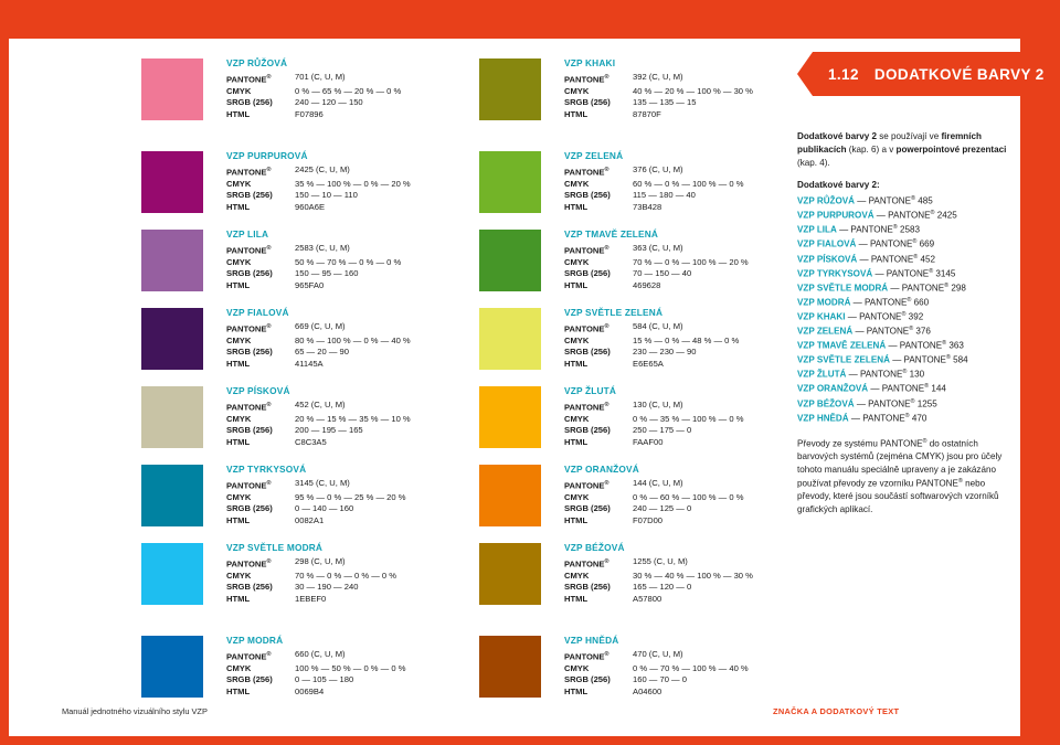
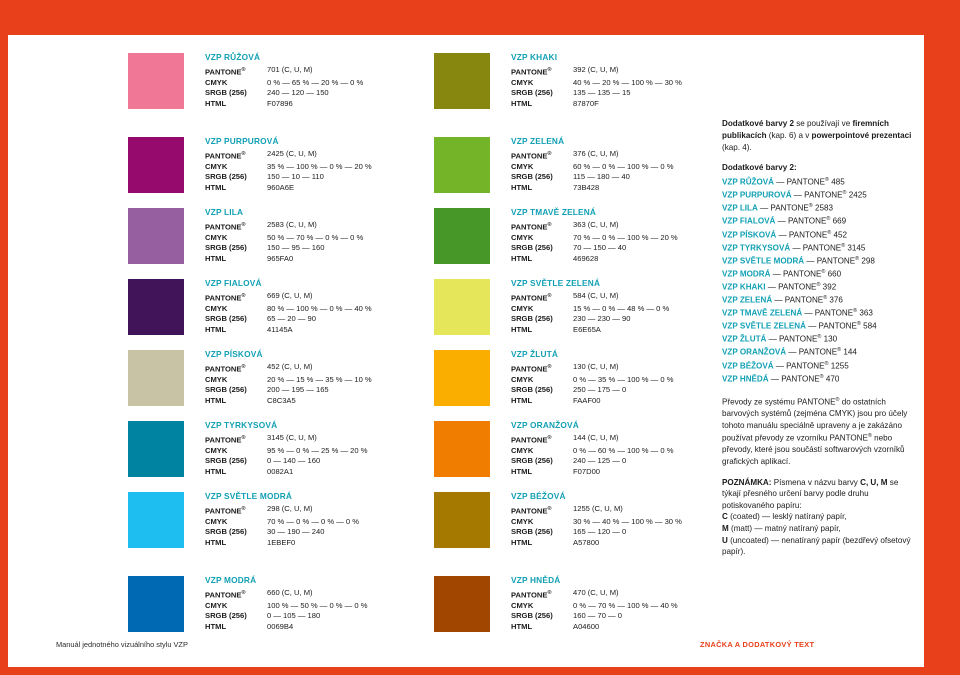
- 1.12
- DODATKOVÉ BARVY 2
  VZP RŮŽOVÁ
  PANTONE
  701 (C, U, M)
  CMYK
  0 % — 65 % — 20 % — 0 %
  SRGB (256)
  240 — 120 — 150
  HTML
  F07896
  VZP PURPUROVÁ
  PANTONE
  2425 (C, U, M)
  CMYK
  35 % — 100 % — 0 % — 20 %
  SRGB (256)
  150 — 10 — 110
  HTML
  960A6E
  VZP LILA
  PANTONE
  2583 (C, U, M)
  CMYK
  50 % — 70 % — 0 % — 0 %
  SRGB (256)
  150 — 95 — 160
  HTML
  965FA0
  VZP FIALOVÁ
  PANTONE
  669 (C, U, M)
  CMYK
  80 % — 100 % — 0 % — 40 %
  SRGB (256)
  65 — 20 — 90
  HTML
  41145A
  VZP PÍSKOVÁ
  PANTONE
  452 (C, U, M)
  CMYK
  20 % — 15 % — 35 % — 10 %
  SRGB (256)
  200 — 195 — 165
  HTML
  C8C3A5
  VZP TYRKYSOVÁ
  PANTONE
  3145 (C, U, M)
  CMYK
  95 % — 0 % — 25 % — 20 %
  SRGB (256)
  0 — 140 — 160
  HTML
  0082A1
  VZP SVĚTLE MODRÁ
  PANTONE
  298 (C, U, M)
  CMYK
  70 % — 0 % — 0 % — 0 %
  SRGB (256)
  30 — 190 — 240
  HTML
  1EBEF0
  VZP MODRÁ
  PANTONE
  660 (C, U, M)
  CMYK
  100 % — 50 % — 0 % — 0 %
  SRGB (256)
  0 — 105 — 180
  HTML
  0069B4
  VZP KHAKI
  PANTONE
  392 (C, U, M)
  CMYK
  40 % — 20 % — 100 % — 30 %
  SRGB (256)
  135 — 135 — 15
  HTML
  87870F
  VZP ZELENÁ
  PANTONE
  376 (C, U, M)
  CMYK
  60 % — 0 % — 100 % — 0 %
  SRGB (256)
  115 — 180 — 40
  HTML
  73B428
  VZP TMAVĚ ZELENÁ
  PANTONE
  363 (C, U, M)
  CMYK
  70 % — 0 % — 100 % — 20 %
  SRGB (256)
  70 — 150 — 40
  HTML
  469628
  VZP SVĚTLE ZELENÁ
  PANTONE
  584 (C, U, M)
  CMYK
  15 % — 0 % — 48 % — 0 %
  SRGB (256)
  230 — 230 — 90
  HTML
  E6E65A
  VZP ŽLUTÁ
  PANTONE
  130 (C, U, M)
  CMYK
  0 % — 35 % — 100 % — 0 %
  SRGB (256)
  250 — 175 — 0
  HTML
  FAAF00
  VZP ORANŽOVÁ
  PANTONE
  144 (C, U, M)
  CMYK
  0 % — 60 % — 100 % — 0 %
  SRGB (256)
  240 — 125 — 0
  HTML
  F07D00
  VZP BÉŽOVÁ
  PANTONE
  1255 (C, U, M)
  CMYK
  30 % — 40 % — 100 % — 30 %
  SRGB (256)
  165 — 120 — 0
  HTML
  A57800
  VZP HNĚDÁ
  PANTONE
  470 (C, U, M)
  CMYK
  0 % — 70 % — 100 % — 40 %
  SRGB (256)
  160 — 70 — 0
  HTML
  A04600
  Dodatkové barvy 2 se používají ve firemních publikacích (kap. 6) a v powerpointové prezentaci (kap. 4).
  Dodatkové barvy 2:
  VZP RŮŽOVÁ — PANTONE 485
  VZP PURPUROVÁ — PANTONE 2425
  VZP LILA — PANTONE 2583
  VZP FIALOVÁ — PANTONE 669
  VZP PÍSKOVÁ — PANTONE 452
  VZP TYRKYSOVÁ — PANTONE 3145
  VZP SVĚTLE MODRÁ — PANTONE 298
  VZP MODRÁ — PANTONE 660
  VZP KHAKI — PANTONE 392
  VZP ZELENÁ — PANTONE 376
  VZP TMAVĚ ZELENÁ — PANTONE 363
  VZP SVĚTLE ZELENÁ — PANTONE 584
  VZP ŽLUTÁ — PANTONE 130
  VZP ORANŽOVÁ — PANTONE 144
  VZP BÉŽOVÁ — PANTONE 1255
  VZP HNĚDÁ — PANTONE 470
  Převody ze systému PANTONE do ostatních barvových systémů (zejména CMYK) jsou pro účely tohoto manuálu speciálně upraveny a je zakázáno používat převody ze vzorníku PANTONE nebo převody, které jsou součástí softwarových vzorníků grafických aplikací.
+ POZNÁMKA: Písmena v názvu barvy C, U, M se týkají přesného určení barvy podle druhu potiskovaného papíru:
+ C (coated) — lesklý natíraný papír,
+ M (matt) — matný natíraný papír,
+ U (uncoated) — nenatíraný papír (bezdřevý ofsetový papír).
  Manuál jednotného vizuálního stylu VZP
  ZNAČKA A DODATKOVÝ TEXT
